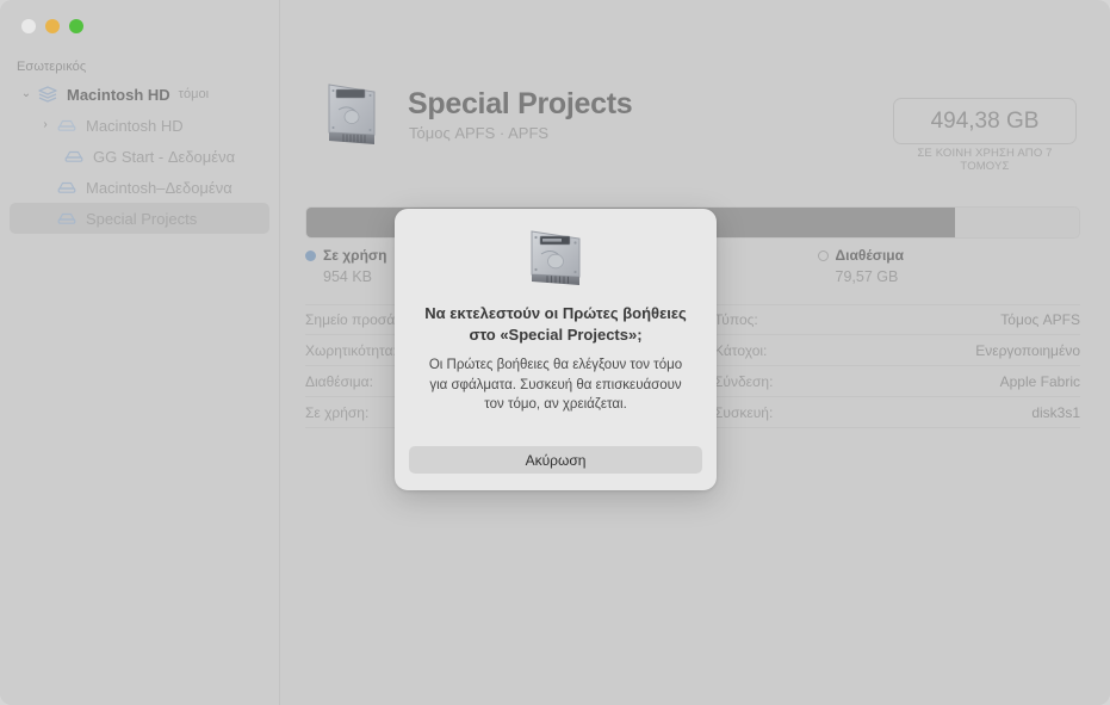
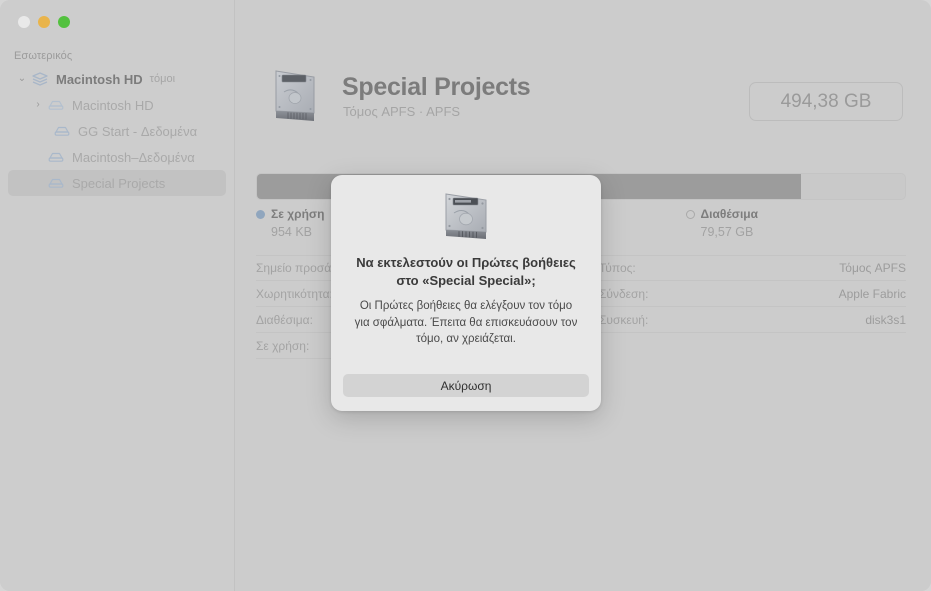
  Εσωτερικός
  ⌄
  Macintosh HD
  τόμοι
  ›
  Macintosh HD
  GG Start - Δεδομένα
  Macintosh–Δεδομένα
  Special Projects
  Special Projects
  Τόμος APFS · APFS
  494,38 GB
- ΣΕ ΚΟΙΝΗ ΧΡΗΣΗ ΑΠΟ 7 ΤΟΜΟΥΣ
  Σε χρήση
  954 KB
  Διαθέσιμα
  79,57 GB
  Χωρητικότητα
  Διαθέσιμα:
  Σε χρήση:
  Τύπος:
  Τόμος APFS
- Κάτοχοι:
- Ενεργοποιημένο
  Σύνδεση:
  Apple Fabric
  Συσκευή:
  disk3s1
- Να εκτελεστούν οι Πρώτες βοήθειες στο «Special Projects»;
+ Να εκτελεστούν οι Πρώτες βοήθειες στο «Special Special»;
- Οι Πρώτες βοήθειες θα ελέγξουν τον τόμο για σφάλματα. Συσκευή θα επισκευάσουν τον τόμο, αν χρειάζεται.
+ Οι Πρώτες βοήθειες θα ελέγξουν τον τόμο για σφάλματα. Έπειτα θα επισκευάσουν τον τόμο, αν χρειάζεται.
  Ακύρωση
